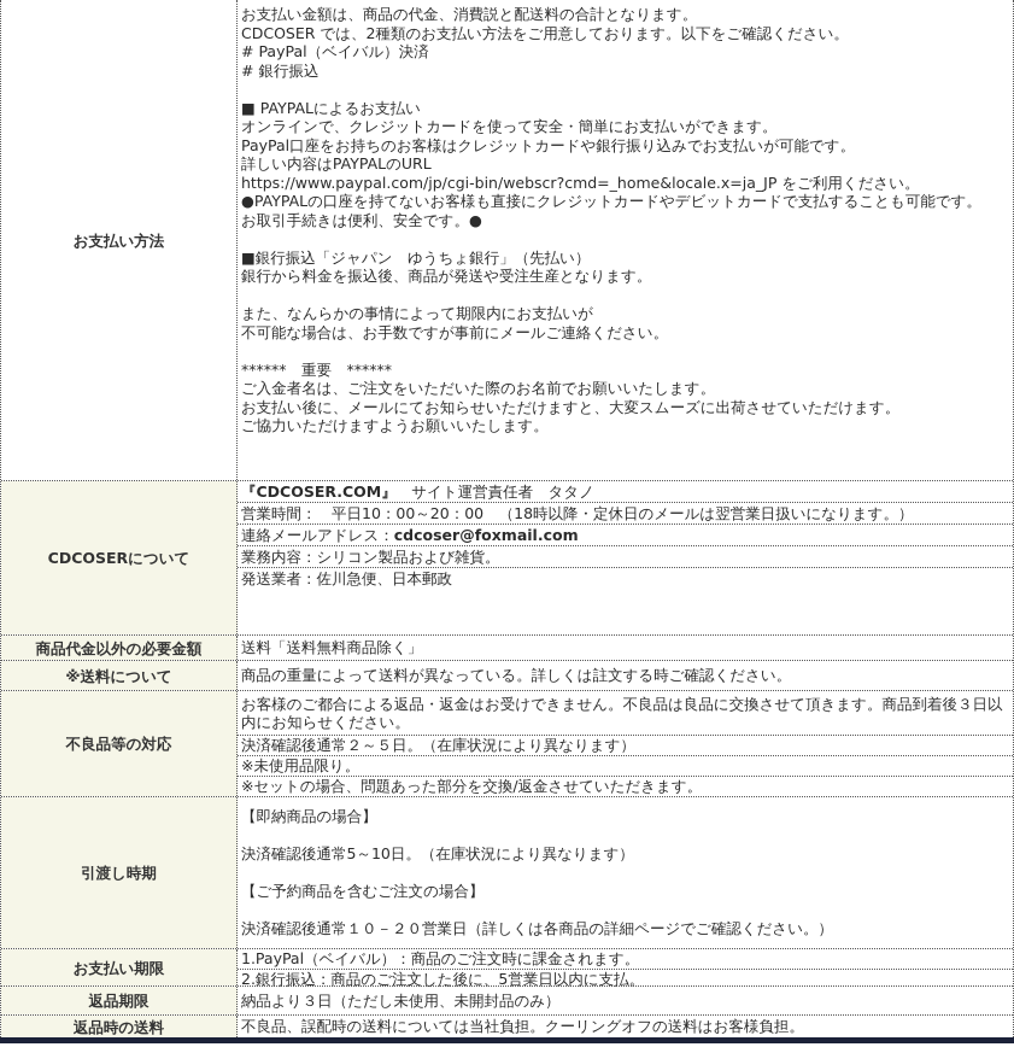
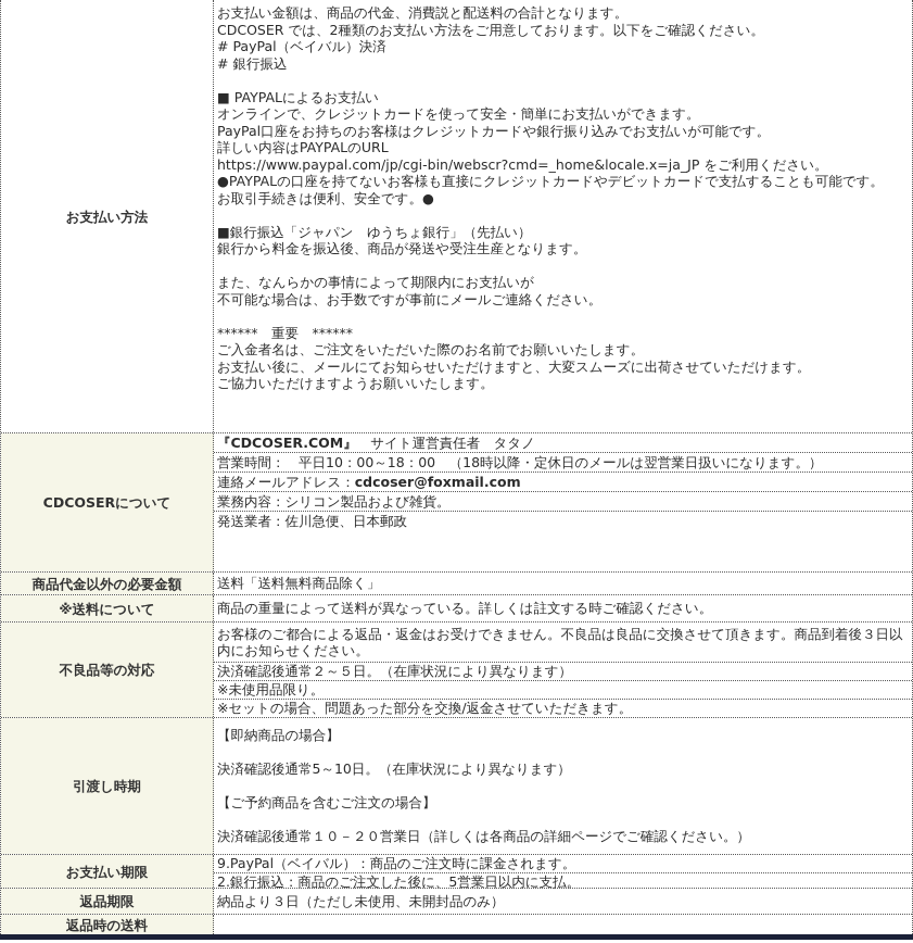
  お支払い方法
  お支払い金額は、商品の代金、消費説と配送料の合計となります。
  CDCOSER では、2種類のお支払い方法をご用意しております。以下をご確認ください。
  # PayPal（ベイバル）決済
  # 銀行振込
  ■ PAYPALによるお支払い
  オンラインで、クレジットカードを使って安全・簡単にお支払いができます。
  PayPal口座をお持ちのお客様はクレジットカードや銀行振り込みでお支払いが可能です。
  詳しい内容はPAYPALのURL
  https://www.paypal.com/jp/cgi-bin/webscr?cmd=_home&locale.x=ja_JP をご利用ください。
  ●PAYPALの口座を持てないお客様も直接にクレジットカードやデビットカードで支払することも可能です。
  お取引手続きは便利、安全です。●
  ■銀行振込「ジャパン ゆうちょ銀行」（先払い）
  銀行から料金を振込後、商品が発送や受注生産となります。
  また、なんらかの事情によって期限内にお支払いが
  不可能な場合は、お手数ですが事前にメールご連絡ください。
  ****** 重要 ******
  ご入金者名は、ご注文をいただいた際のお名前でお願いいたします。
  お支払い後に、メールにてお知らせいただけますと、大変スムーズに出荷させていただけます。
  ご協力いただけますようお願いいたします。
  CDCOSERについて
  『CDCOSER.COM』
  サイト運営責任者 タタノ
- 営業時間： 平日10：00～20：00 （18時以降・定休日のメールは翌営業日扱いになります。）
+ 営業時間： 平日10：00～18：00 （18時以降・定休日のメールは翌営業日扱いになります。）
  連絡メールアドレス：
  cdcoser@foxmail.com
  業務内容：シリコン製品および雑貨。
  発送業者：佐川急便、日本郵政
  商品代金以外の必要金額
  送料「送料無料商品除く」
  ※送料について
  商品の重量によって送料が異なっている。詳しくは註文する時ご確認ください。
  不良品等の対応
  お客様のご都合による返品・返金はお受けできません。不良品は良品に交換させて頂きます。商品到着後３日以内にお知らせください。
  決済確認後通常２～５日。（在庫状況により異なります）
  ※未使用品限り。
  ※セットの場合、問題あった部分を交換/返金させていただきます。
  引渡し時期
  【即納商品の場合】
  決済確認後通常5～10日。（在庫状況により異なります）
  【ご予約商品を含むご注文の場合】
  決済確認後通常１０－２０営業日（詳しくは各商品の詳細ページでご確認ください。）
  お支払い期限
- 1.PayPal（ベイバル）：商品のご注文時に課金されます。
+ 9.PayPal（ベイバル）：商品のご注文時に課金されます。
  2.銀行振込：商品のご注文した後に、5営業日以内に支払。
  返品期限
  納品より３日（ただし未使用、未開封品のみ）
  返品時の送料
- 不良品、誤配時の送料については当社負担。クーリングオフの送料はお客様負担。
